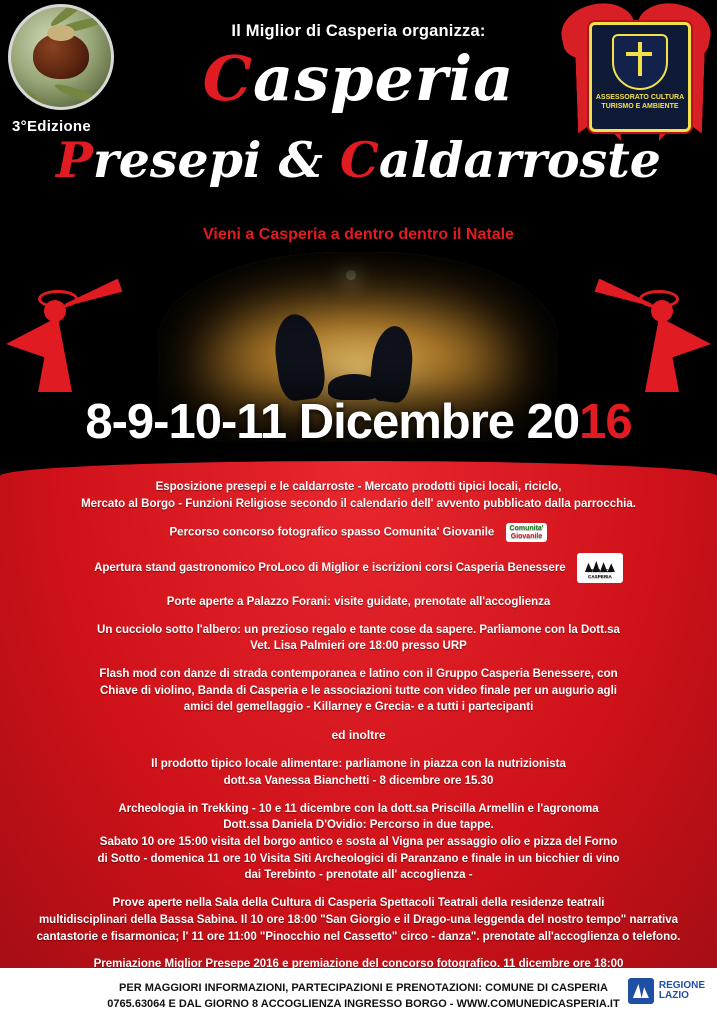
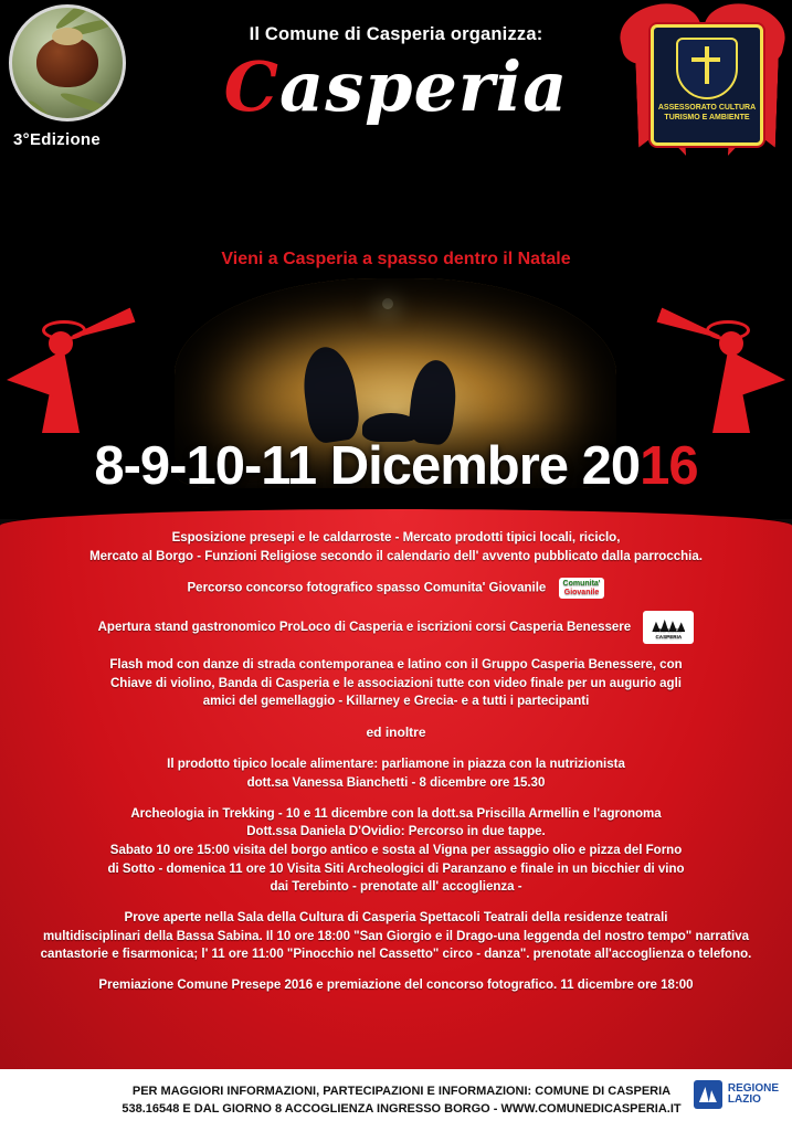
  3°Edizione
- Il Miglior di Casperia organizza:
+ Il Comune di Casperia organizza:
  Casperia
- Presepi & Caldarroste
- Vieni a Casperia a dentro dentro il Natale
+ Vieni a Casperia a spasso dentro il Natale
  8-9-10-11 Dicembre 2016
  Esposizione presepi e le caldarroste - Mercato prodotti tipici locali, riciclo,
  Mercato al Borgo - Funzioni Religiose secondo il calendario dell' avvento pubblicato dalla parrocchia.
  Percorso concorso fotografico spasso Comunita' Giovanile
- Apertura stand gastronomico ProLoco di Miglior e iscrizioni corsi Casperia Benessere
+ Apertura stand gastronomico ProLoco di Casperia e iscrizioni corsi Casperia Benessere
- Porte aperte a Palazzo Forani: visite guidate, prenotate all'accoglienza
- Un cucciolo sotto l'albero: un prezioso regalo e tante cose da sapere. Parliamone con la Dott.sa
- Vet. Lisa Palmieri ore 18:00 presso URP
  Flash mod con danze di strada contemporanea e latino con il Gruppo Casperia Benessere, con
  Chiave di violino, Banda di Casperia e le associazioni tutte con video finale per un augurio agli
  amici del gemellaggio - Killarney e Grecia- e a tutti i partecipanti
  ed inoltre
  Il prodotto tipico locale alimentare: parliamone in piazza con la nutrizionista
  dott.sa Vanessa Bianchetti - 8 dicembre ore 15.30
  Archeologia in Trekking - 10 e 11 dicembre con la dott.sa Priscilla Armellin e l'agronoma
  Dott.ssa Daniela D'Ovidio: Percorso in due tappe.
  Sabato 10 ore 15:00 visita del borgo antico e sosta al Vigna per assaggio olio e pizza del Forno
  di Sotto - domenica 11 ore 10 Visita Siti Archeologici di Paranzano e finale in un bicchier di vino
  dai Terebinto - prenotate all' accoglienza -
  Prove aperte nella Sala della Cultura di Casperia Spettacoli Teatrali della residenze teatrali
  multidisciplinari della Bassa Sabina. Il 10 ore 18:00 "San Giorgio e il Drago-una leggenda del nostro tempo" narrativa
  cantastorie e fisarmonica; l' 11 ore 11:00 "Pinocchio nel Cassetto" circo - danza". prenotate all'accoglienza o telefono.
- Premiazione Miglior Presepe 2016 e premiazione del concorso fotografico. 11 dicembre ore 18:00
+ Premiazione Comune Presepe 2016 e premiazione del concorso fotografico. 11 dicembre ore 18:00
- PER MAGGIORI INFORMAZIONI, PARTECIPAZIONI E PRENOTAZIONI: COMUNE DI CASPERIA
+ PER MAGGIORI INFORMAZIONI, PARTECIPAZIONI E INFORMAZIONI: COMUNE DI CASPERIA
- 0765.63064 E DAL GIORNO 8 ACCOGLIENZA INGRESSO BORGO - WWW.COMUNEDICASPERIA.IT
+ 538.16548 E DAL GIORNO 8 ACCOGLIENZA INGRESSO BORGO - WWW.COMUNEDICASPERIA.IT
  REGIONE
  LAZIO
